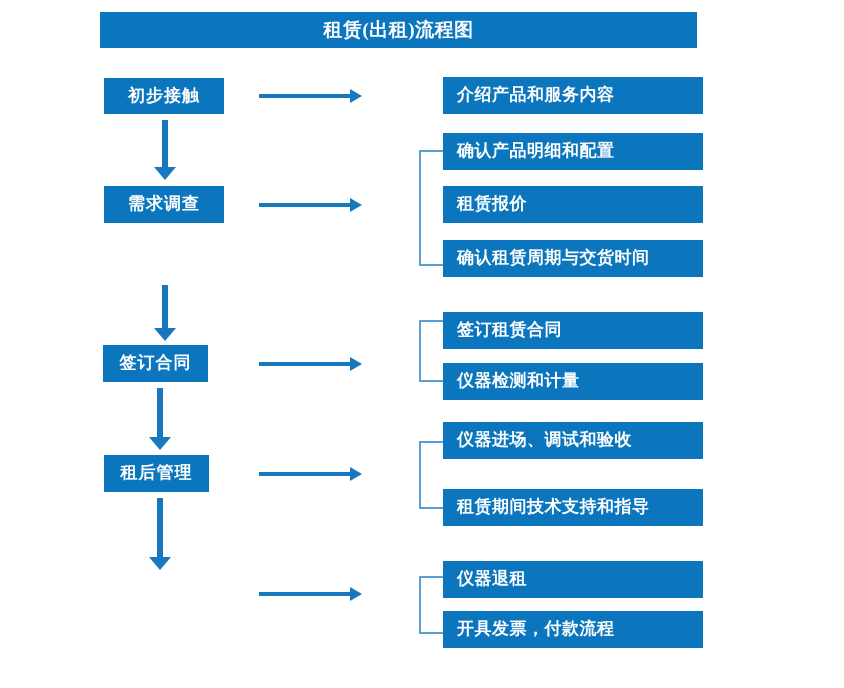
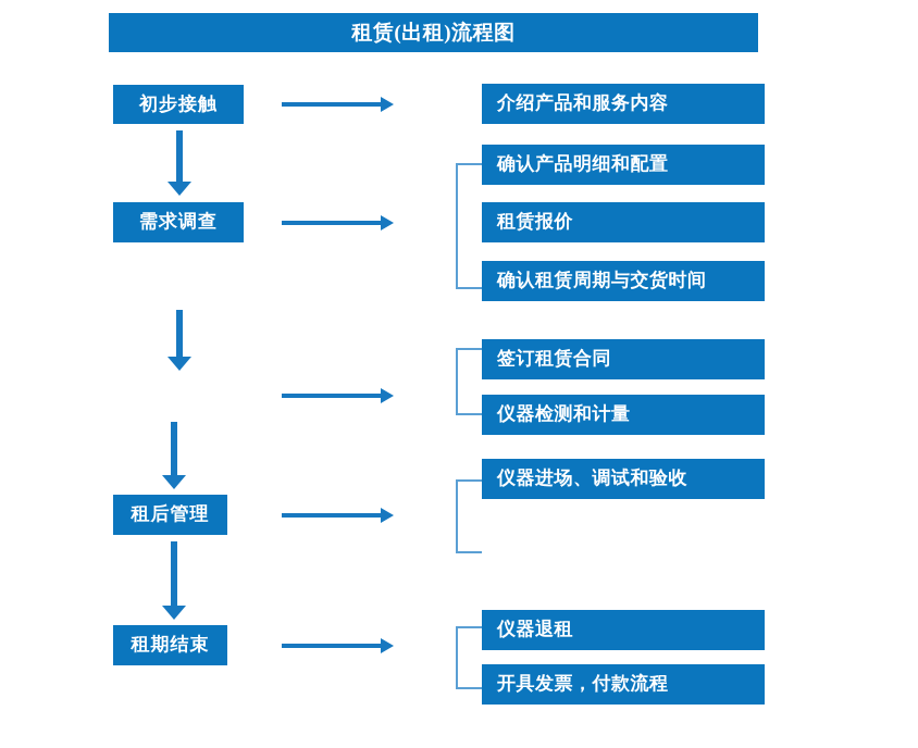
  租赁(出租)流程图
  初步接触
  需求调查
- 签订合同
  租后管理
+ 租期结束
  介绍产品和服务内容
  确认产品明细和配置
  租赁报价
  确认租赁周期与交货时间
  签订租赁合同
  仪器检测和计量
  仪器进场、调试和验收
- 租赁期间技术支持和指导
  仪器退租
  开具发票，付款流程
